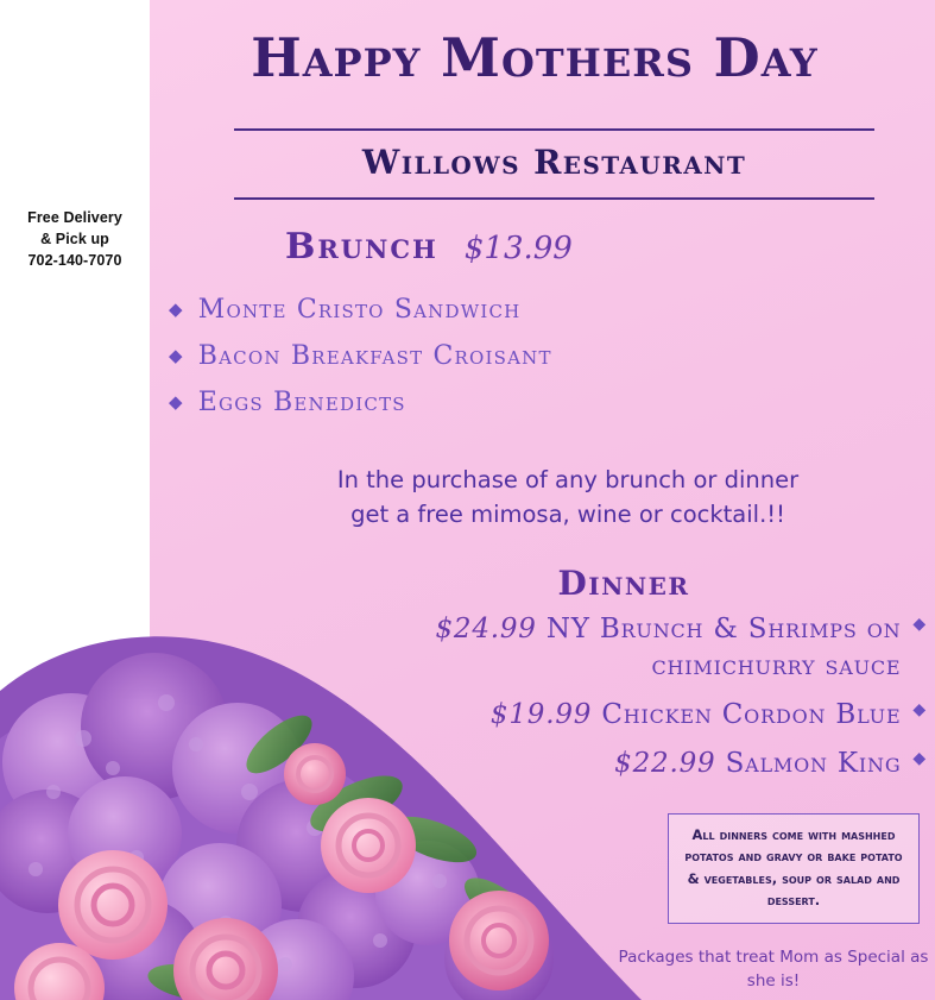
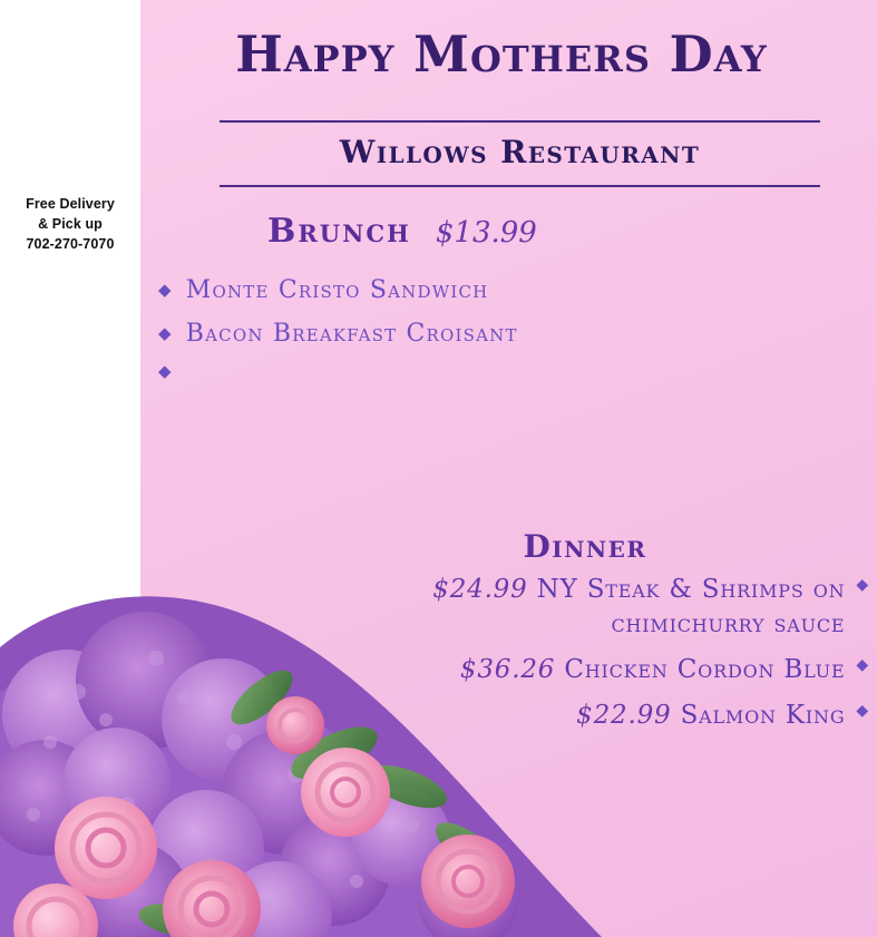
  Free Delivery
  & Pick up
- 702-140-7070
+ 702-270-7070
  Happy Mothers Day
  Willows Restaurant
  Brunch $13.99
  ◆
  Monte Cristo Sandwich
  ◆
  Bacon Breakfast Croisant
  ◆
- Eggs Benedicts
- In the purchase of any brunch or dinner
- get a free mimosa, wine or cocktail.!!
  Dinner
- $24.99 NY Brunch & Shrimps on chimichurry sauce
+ $24.99 NY Steak & Shrimps on chimichurry sauce
  ◆
- $19.99 Chicken Cordon Blue
+ $36.26 Chicken Cordon Blue
  ◆
  $22.99 Salmon King
  ◆
- All dinners come with mashhed potatos and gravy or bake potato & vegetables, soup or salad and dessert.
- Packages that treat Mom as Special as she is!
